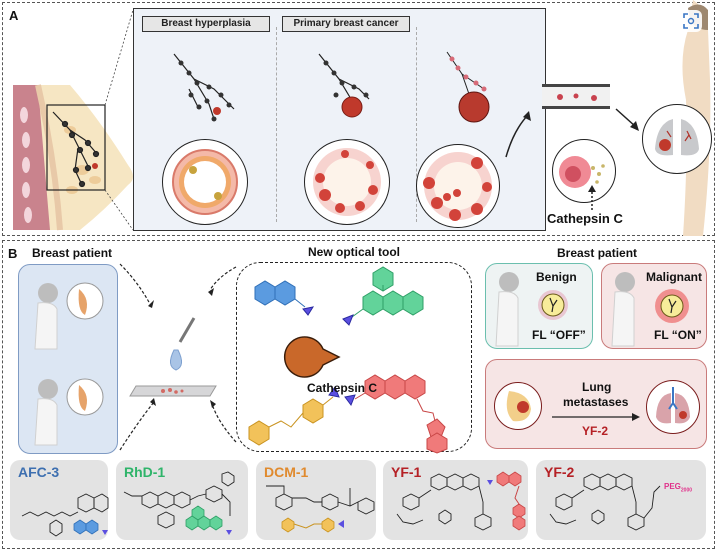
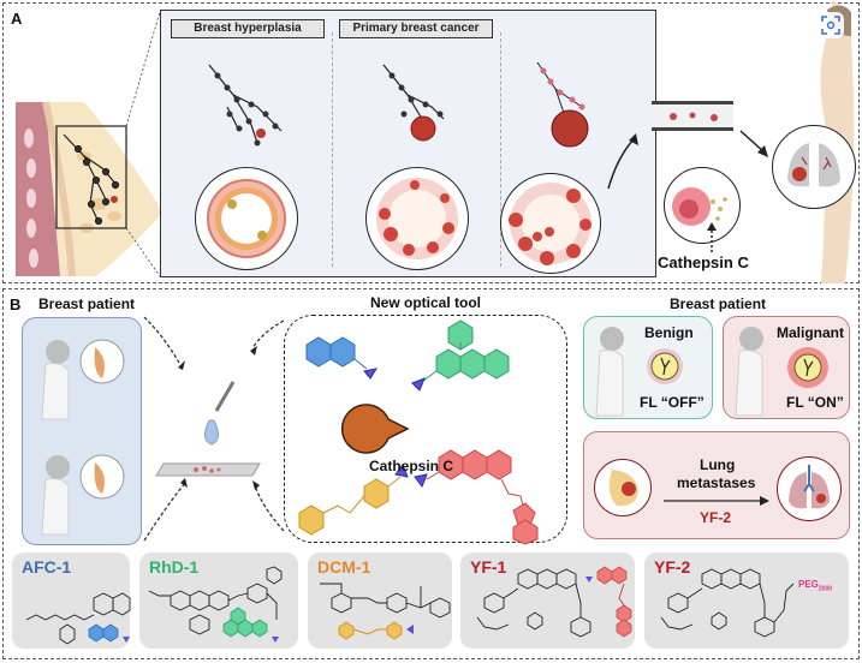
  A
  Breast hyperplasia
  Primary breast cancer
  Cathepsin C
  B
  Breast patient
  New optical tool
  Cathepsin C
  Breast patient
  Benign
  FL “OFF”
  Malignant
  FL “ON”
  Lung
  metastases
  YF-2
- AFC-3
+ AFC-1
  RhD-1
  DCM-1
  YF-1
  YF-2
